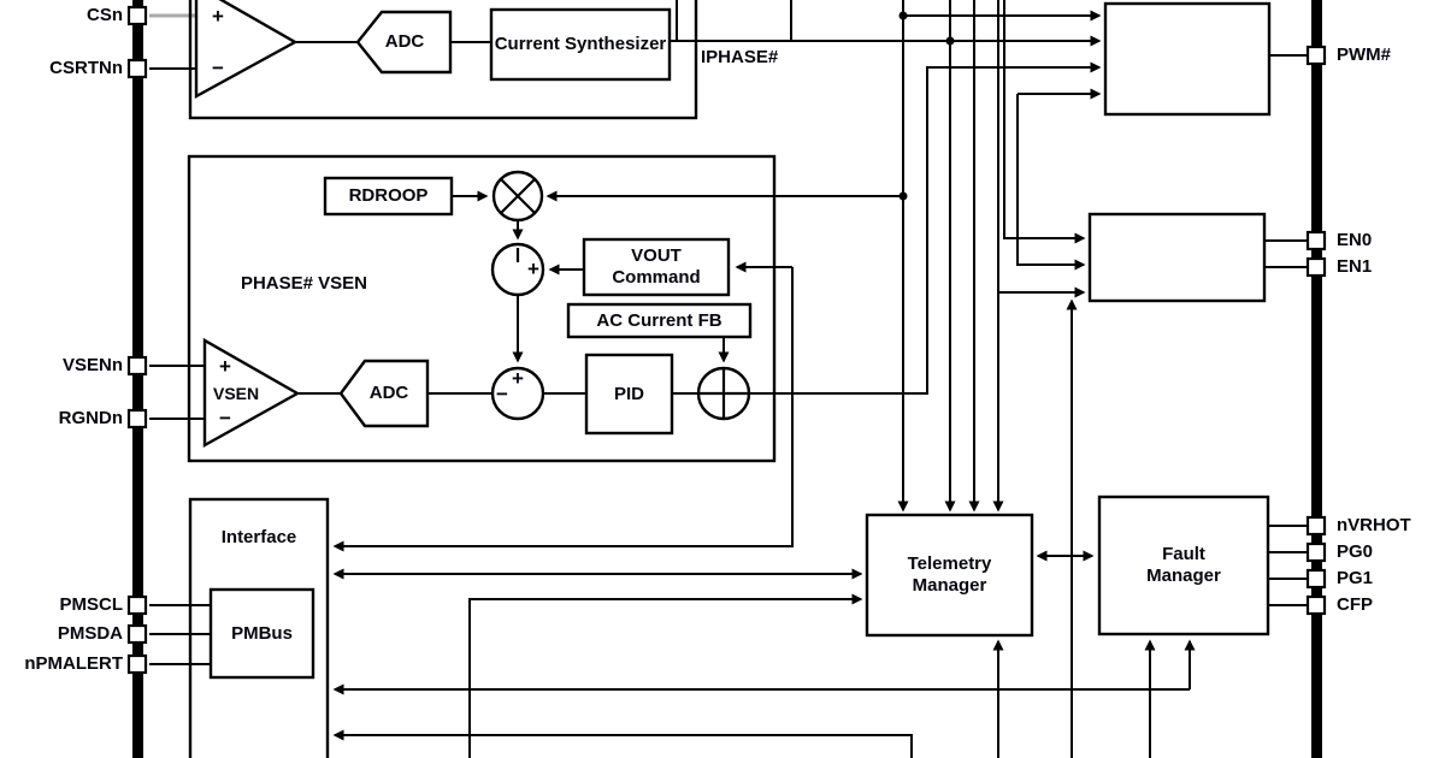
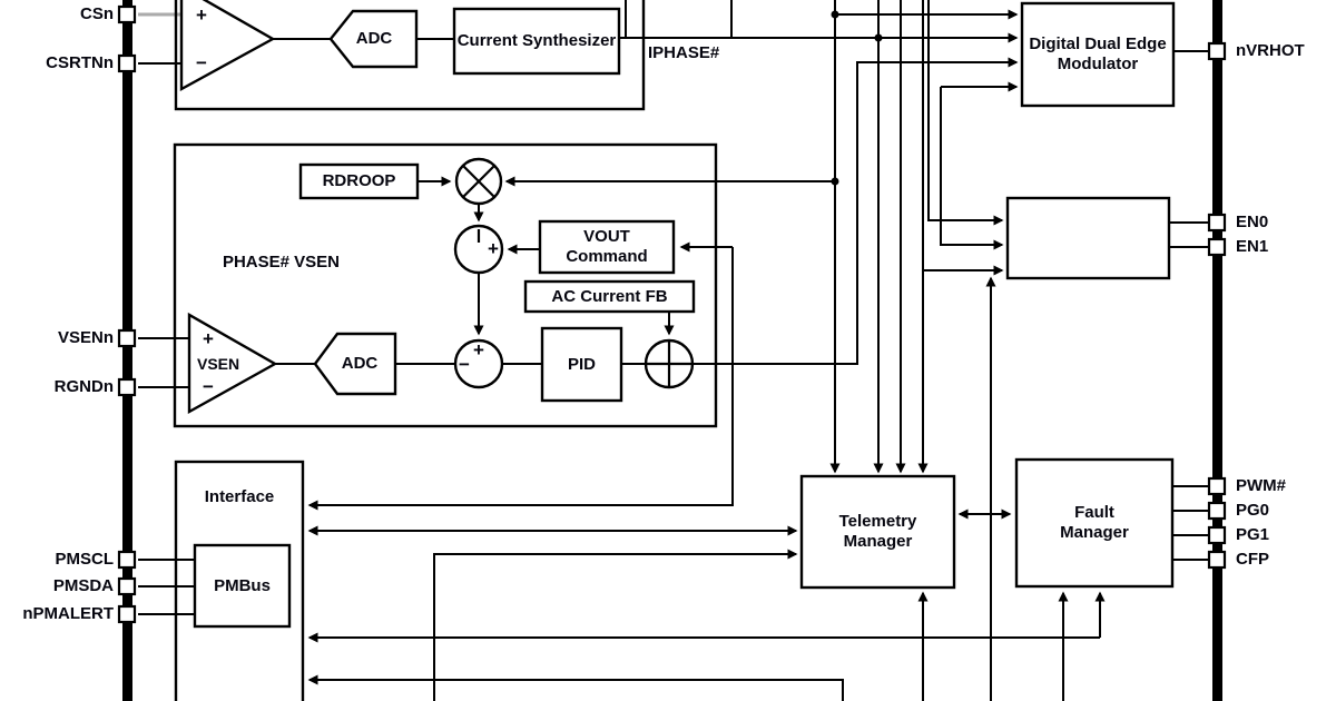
  CSn
  CSRTNn
  VSENn
  RGNDn
  PMSCL
  PMSDA
  nPMALERT
- PWM#
+ nVRHOT
  EN0
  EN1
- nVRHOT
+ PWM#
  PG0
  PG1
  CFP
  Current Synthesizer
+ Digital Dual Edge Modulator
  RDROOP
  VOUT Command
  AC Current FB
  PID
  Telemetry Manager
  Fault Manager
  Interface
  PMBus
  IPHASE#
  PHASE# VSEN
  VSEN
  ADC
  ADC
  +
  −
  +
  −
  +
  +
  −
